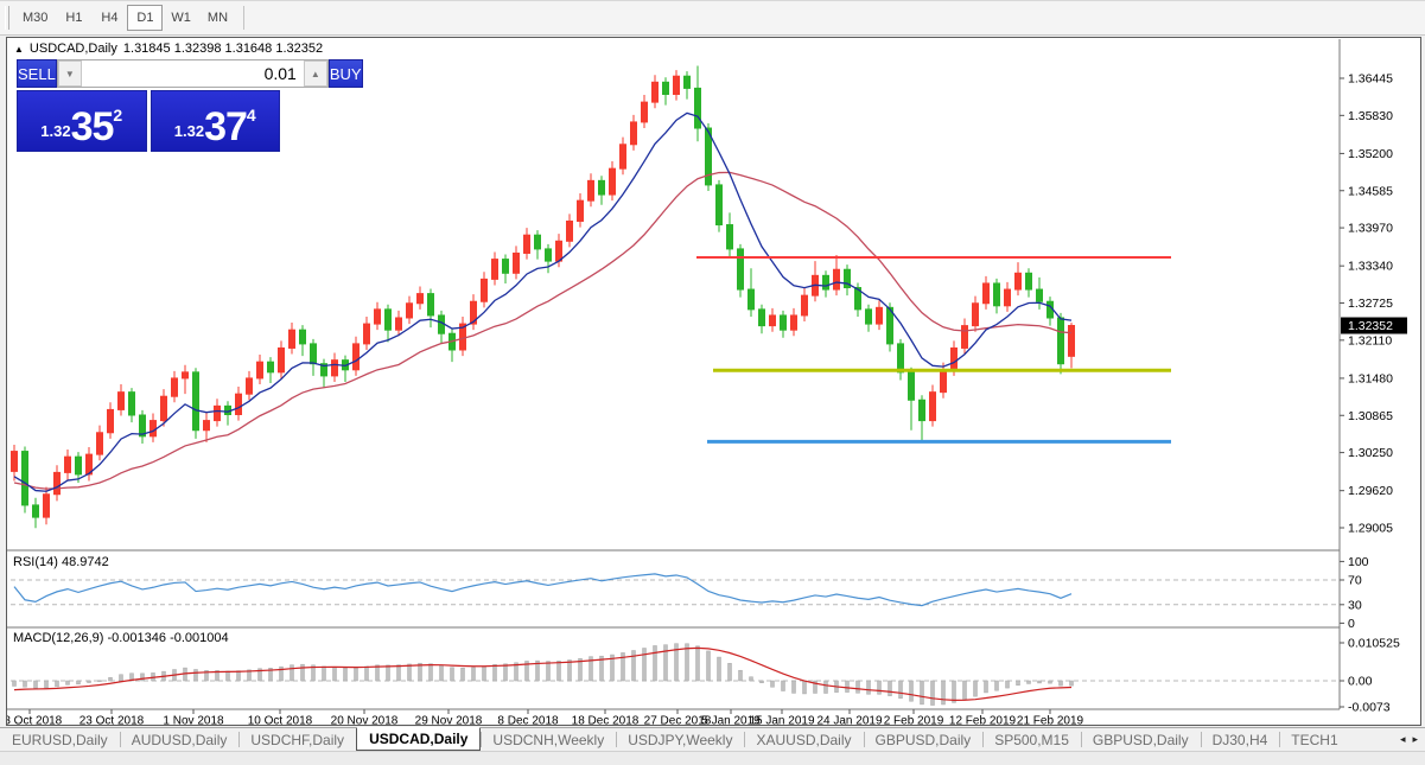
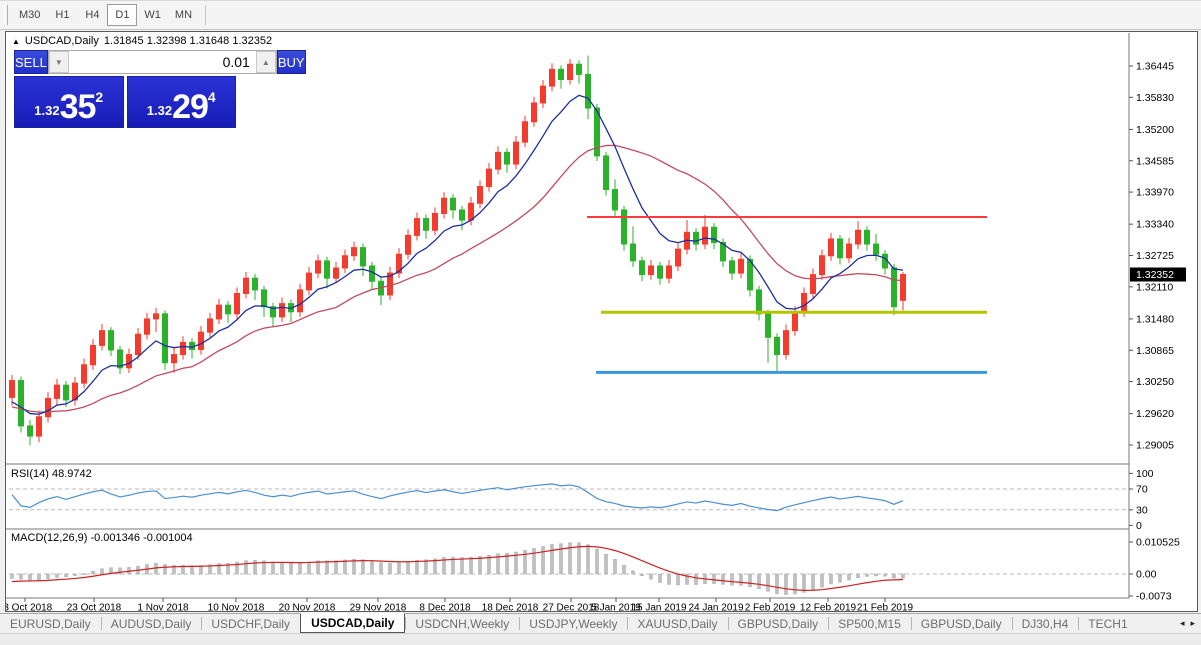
  M30
  H1
  H4
  D1
  W1
  MN
  ▲
  USDCAD,Daily
  1.31845 1.32398 1.31648 1.32352
  SELL
  ▼
  0.01
  ▲
  BUY
  1.32
  35
  2
  1.32
- 37
+ 29
  4
  RSI(14) 48.9742
  MACD(12,26,9) -0.001346 -0.001004
  1.36445
  1.35830
  1.35200
  1.34585
  1.33970
  1.33340
  1.32725
  1.32110
  1.31480
  1.30865
  1.30250
  1.29620
  1.29005
  1.32352
  100
  70
  30
  0
  0.010525
  0.00
  -0.0073
  3 Oct 2018
  23 Oct 2018
  1 Nov 2018
- 10 Oct 2018
+ 10 Nov 2018
  20 Nov 2018
  29 Nov 2018
  8 Dec 2018
  18 Dec 2018
  27 Dec 2018
  5 Jan 2019
  15 Jan 2019
  24 Jan 2019
  2 Feb 2019
  12 Feb 2019
  21 Feb 2019
  EURUSD,Daily
  AUDUSD,Daily
  USDCHF,Daily
  USDCAD,Daily
  USDCNH,Weekly
  USDJPY,Weekly
  XAUUSD,Daily
  GBPUSD,Daily
  SP500,M15
  GBPUSD,Daily
  DJ30,H4
  TECH1
  ◂
  ▸
